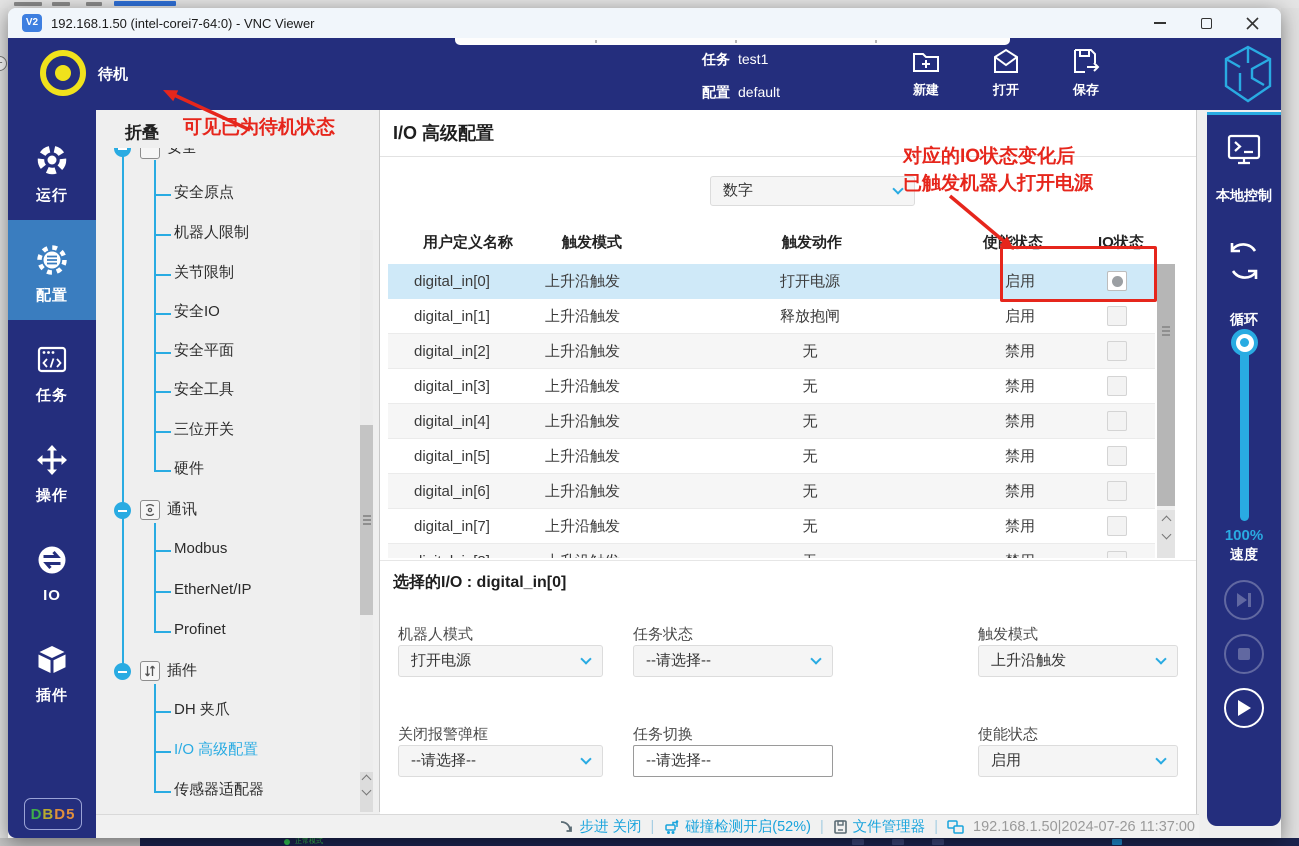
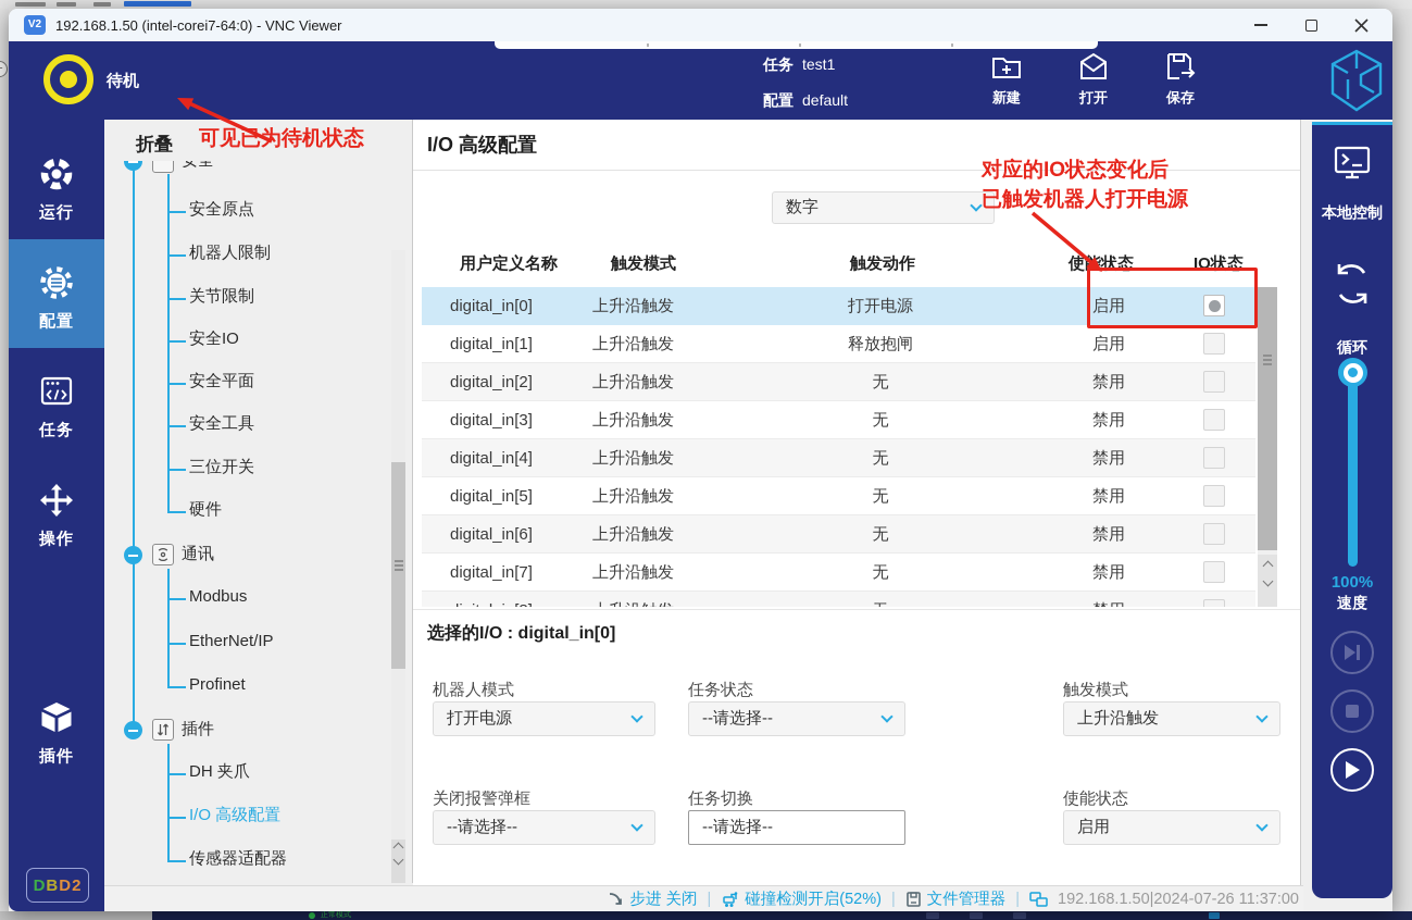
  V2
  192.168.1.50 (intel-corei7-64:0) - VNC Viewer
  待机
  任务
  test1
  配置
  default
  新建
  打开
  保存
  运行
  配置
  任务
  操作
- IO
  插件
  D
  B
  D
- 5
+ 2
  折叠
  安全
  安全原点
  机器人限制
  关节限制
  安全IO
  安全平面
  安全工具
  三位开关
  硬件
  通讯
  Modbus
  EtherNet/IP
  Profinet
  插件
  DH 夹爪
  I/O 高级配置
  传感器适配器
  I/O 高级配置
  数字
  用户定义名称
  触发模式
  触发动作
  使状态
  IO状态
  digital_in[0]
  上升沿触发
  打开电源
  启用
  digital_in[1]
  上升沿触发
  释放抱闸
  启用
  digital_in[2]
  上升沿触发
  无
  禁用
  digital_in[3]
  上升沿触发
  无
  禁用
  digital_in[4]
  上升沿触发
  无
  禁用
  digital_in[5]
  上升沿触发
  无
  禁用
  digital_in[6]
  上升沿触发
  无
  禁用
  digital_in[7]
  上升沿触发
  无
  禁用
  选择的I/O : digital_in[0]
  机器人模式
  打开电源
  任务状态
  --请选择--
  触发模式
  上升沿触发
  关闭报警弹框
  --请选择--
  任务切换
  --请选择--
  使能状态
  启用
  本地控制
  循环
  100%
  速度
  步进 关闭
  |
  碰撞检测开启(52%)
  |
  文件管理器
  |
  192.168.1.50|2024-07-26 11:37:00
  可见已为待机状态
  对应的IO状态变化后
  已触发机器人打开电源
